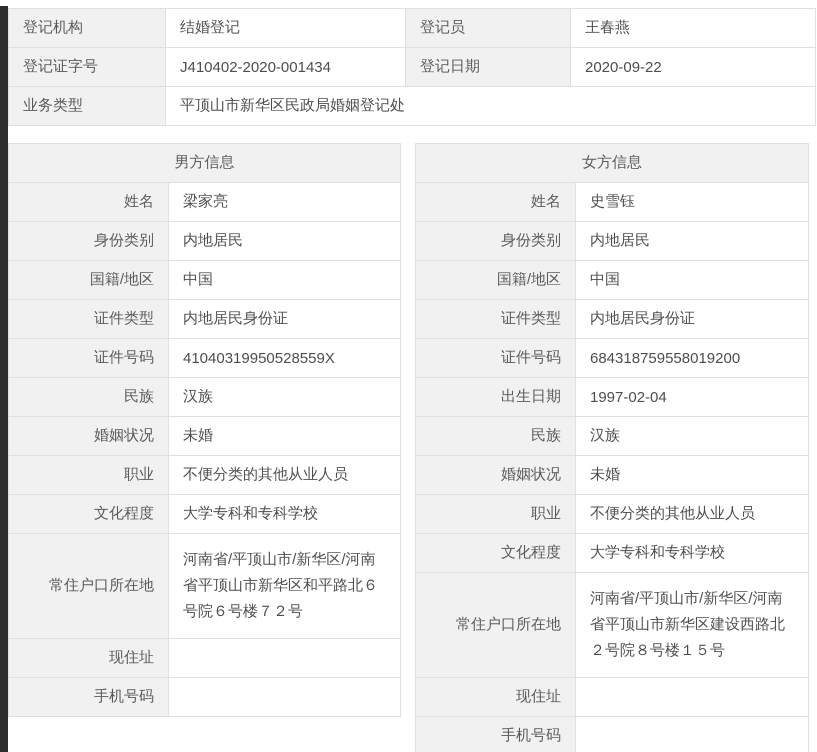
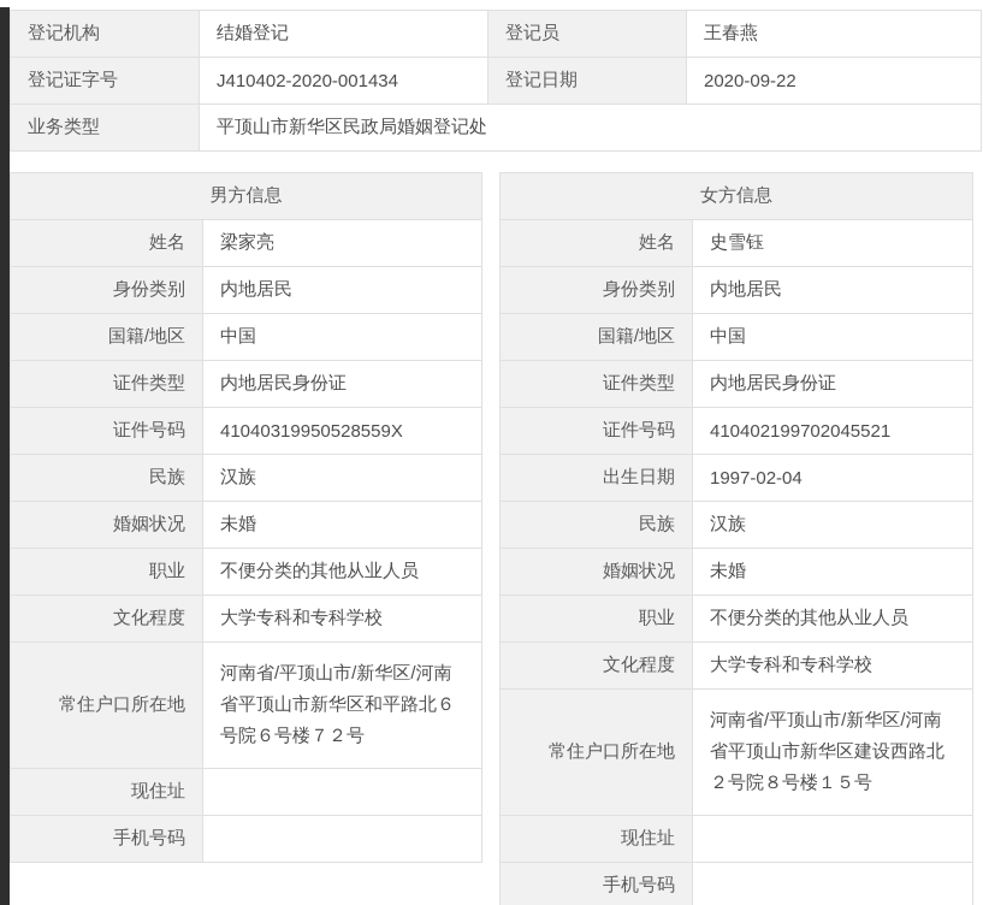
  登记机构	结婚登记	登记员	王春燕
  登记证字号	J410402-2020-001434	登记日期	2020-09-22
  业务类型	平顶山市新华区民政局婚姻登记处
  男方信息
  姓名	梁家亮
  身份类别	内地居民
  国籍/地区	中国
  证件类型	内地居民身份证
  证件号码	41040319950528559X
  民族	汉族
  婚姻状况	未婚
  职业	不便分类的其他从业人员
  文化程度	大学专科和专科学校
  常住户口所在地	河南省/平顶山市/新华区/河南省平顶山市新华区和平路北６号院６号楼７２号
  现住址
  手机号码
  女方信息
  姓名	史雪钰
  身份类别	内地居民
  国籍/地区	中国
  证件类型	内地居民身份证
- 证件号码	684318759558019200
+ 证件号码	410402199702045521
  出生日期	1997-02-04
  民族	汉族
  婚姻状况	未婚
  职业	不便分类的其他从业人员
  文化程度	大学专科和专科学校
  常住户口所在地	河南省/平顶山市/新华区/河南省平顶山市新华区建设西路北２号院８号楼１５号
  现住址
  手机号码
